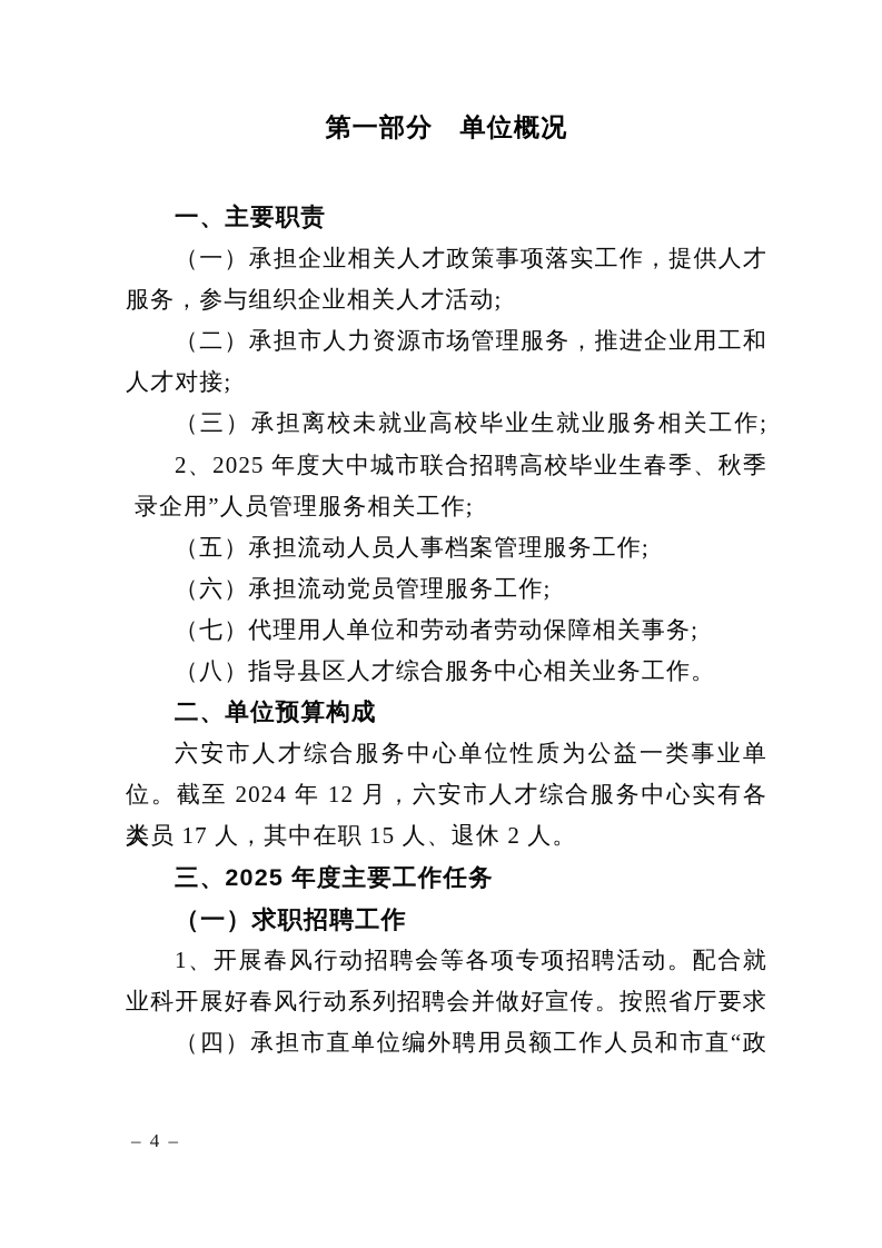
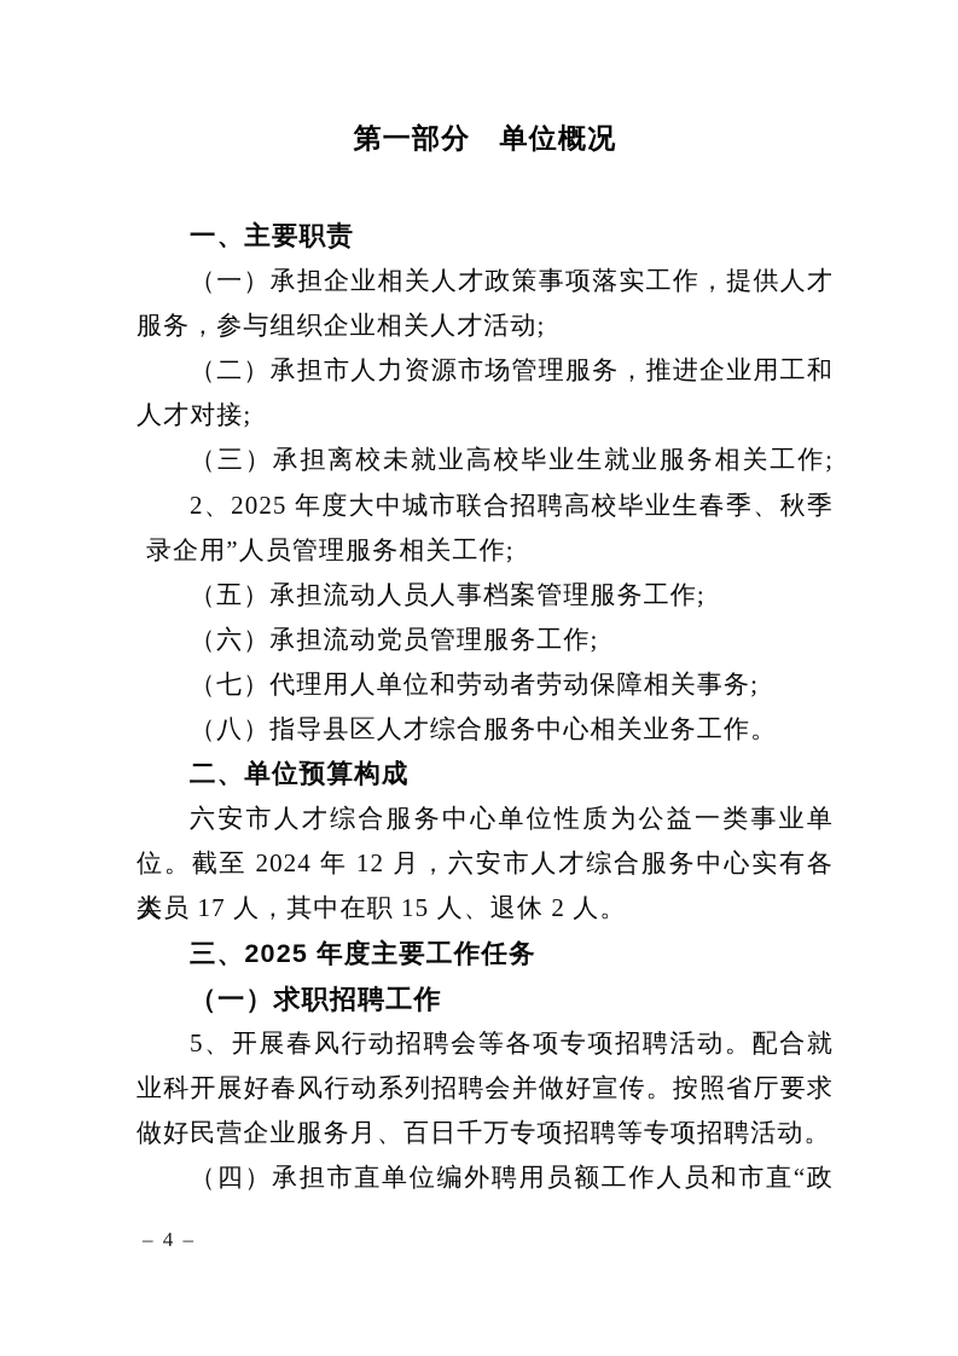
  第一部分 单位概况
  一、主要职责
  （一）承担企业相关人才政策事项落实工作，提供人才
  服务，参与组织企业相关人才活动;
  （二）承担市人力资源市场管理服务，推进企业用工和
  人才对接;
  （三）承担离校未就业高校毕业生就业服务相关工作;
  2、2025 年度大中城市联合招聘高校毕业生春季、秋季
  录企用”人员管理服务相关工作;
  （五）承担流动人员人事档案管理服务工作;
  （六）承担流动党员管理服务工作;
  （七）代理用人单位和劳动者劳动保障相关事务;
  （八）指导县区人才综合服务中心相关业务工作。
  二、单位预算构成
  六安市人才综合服务中心单位性质为公益一类事业单
  位。截至 2024 年 12 月，六安市人才综合服务中心实有各类
  人员 17 人，其中在职 15 人、退休 2 人。
  三、2025 年度主要工作任务
  （一）求职招聘工作
- 1、开展春风行动招聘会等各项专项招聘活动。配合就
+ 5、开展春风行动招聘会等各项专项招聘活动。配合就
  业科开展好春风行动系列招聘会并做好宣传。按照省厅要求
+ 做好民营企业服务月、百日千万专项招聘等专项招聘活动。
  （四）承担市直单位编外聘用员额工作人员和市直“政
  – 4 –
